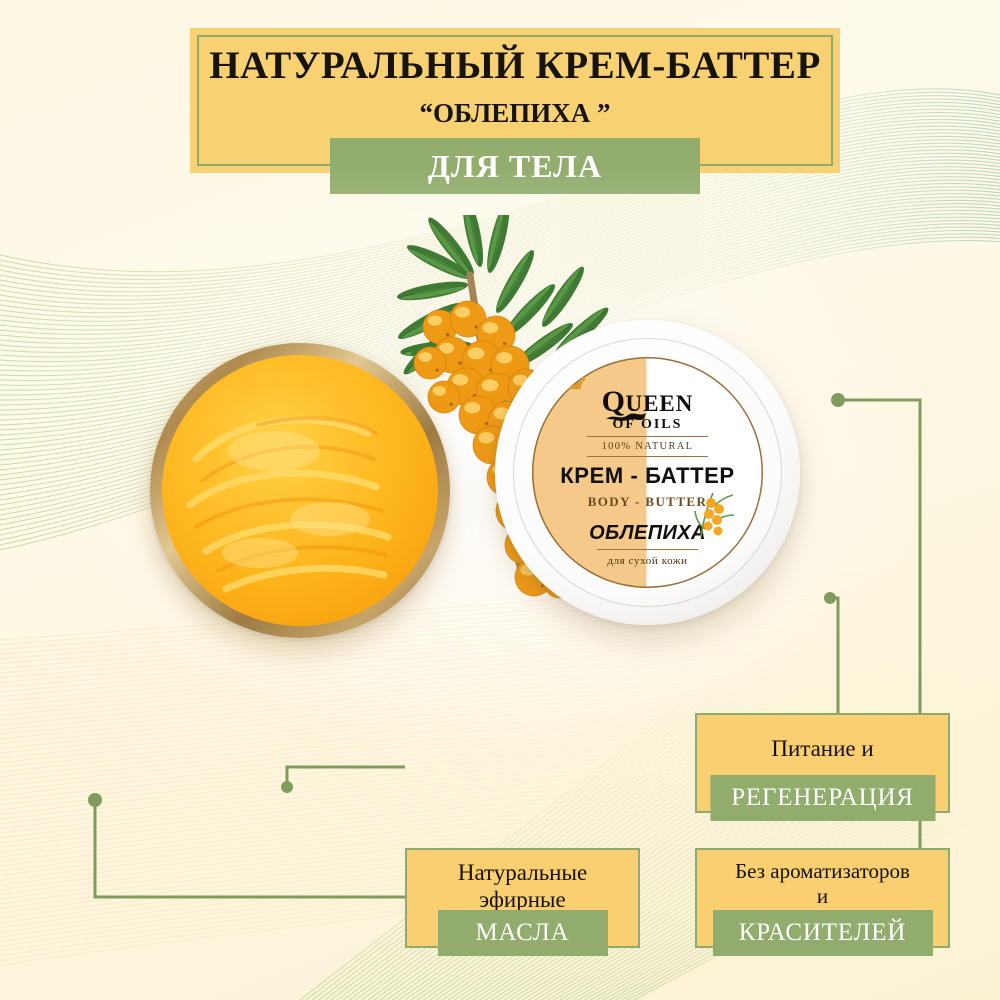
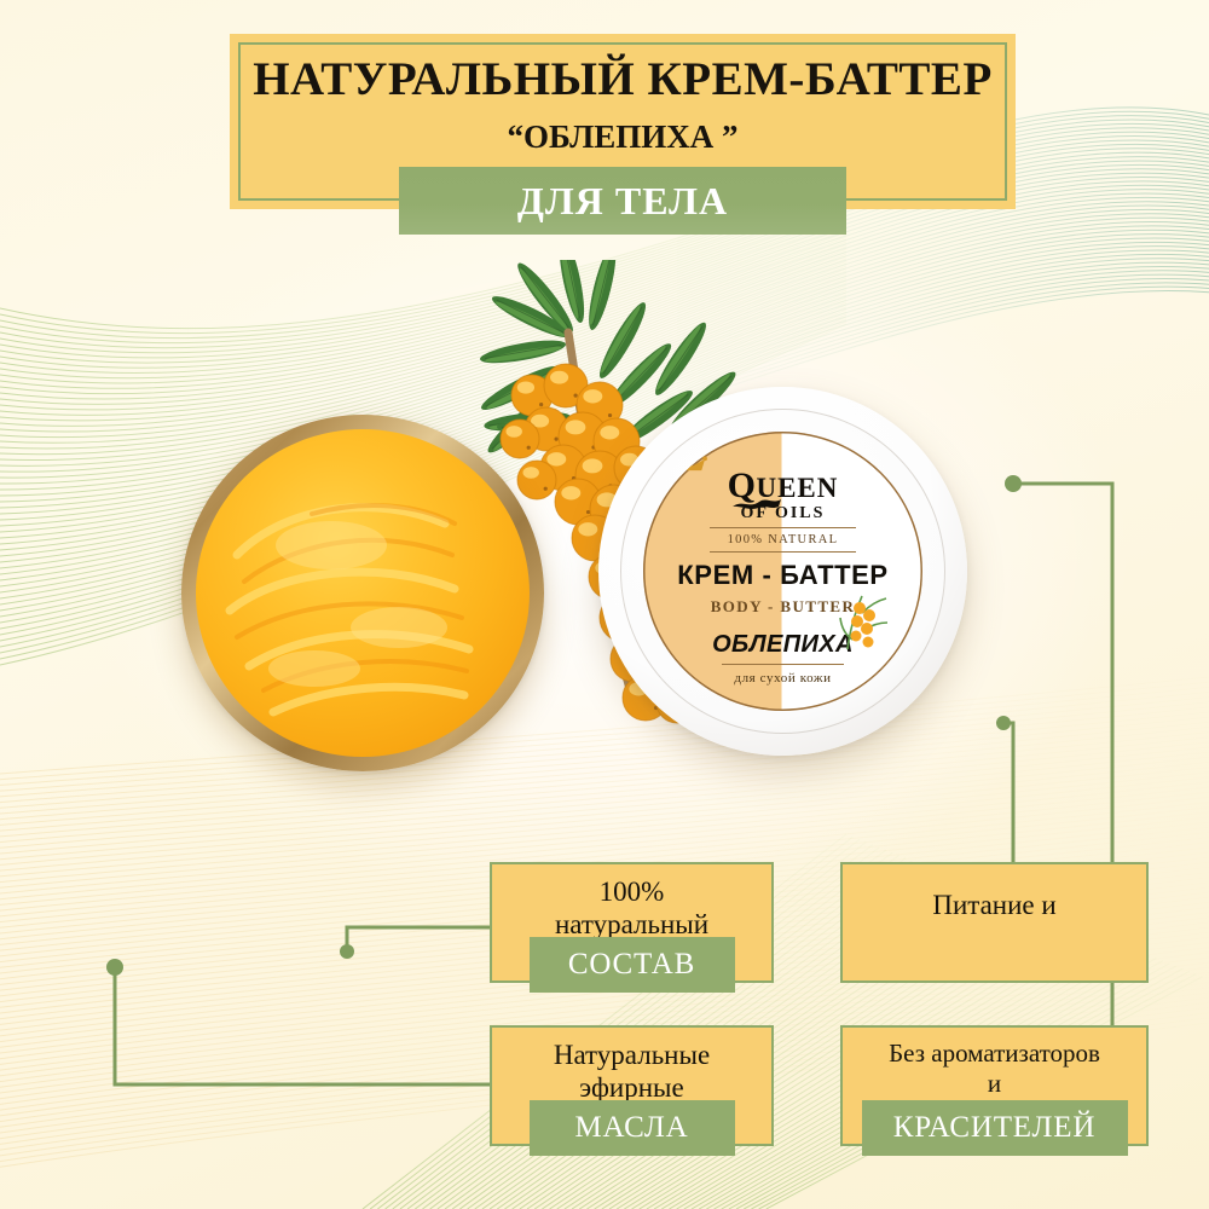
  НАТУРАЛЬНЫЙ КРЕМ-БАТТЕР
  “ОБЛЕПИХА ”
  ДЛЯ ТЕЛА
  QUEEN
  OF OILS
  100% NATURAL
  КРЕМ - БАТТЕР
  BODY - BUTTER
  ОБЛЕПИХА
  для сухой кожи
+ 100%
+ натуральный
+ СОСТАВ
  Питание и
- РЕГЕНЕРАЦИЯ
  Натуральные
  эфирные
  МАСЛА
  Без ароматизаторов
  и
  КРАСИТЕЛЕЙ
